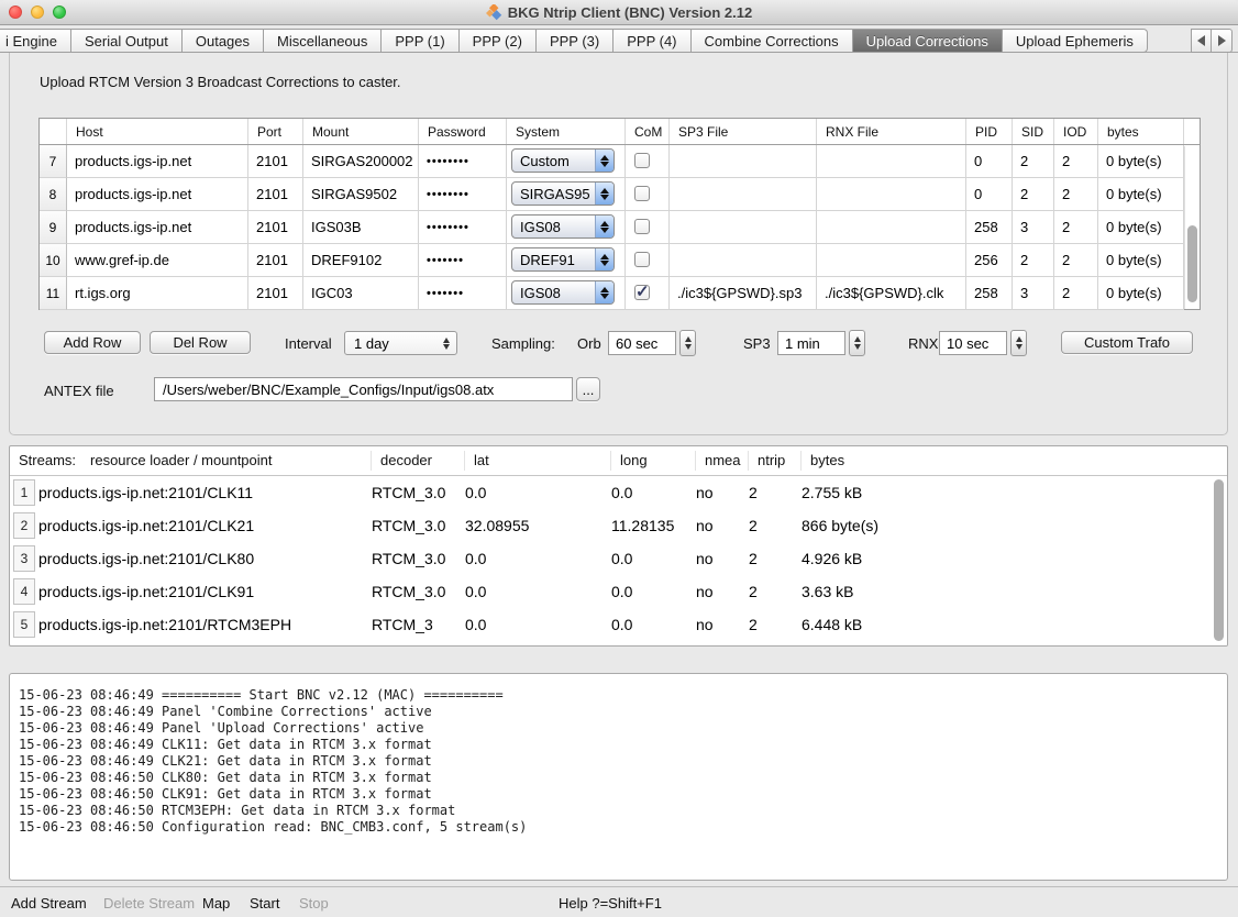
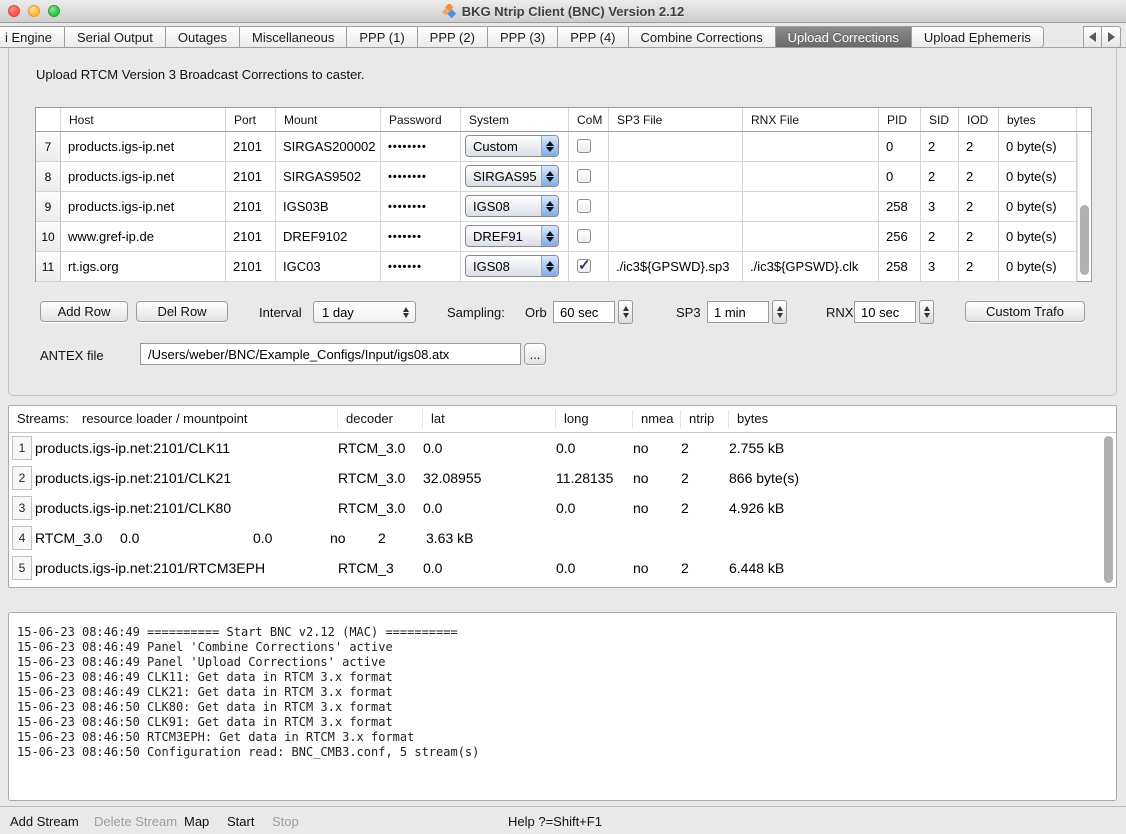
  BKG Ntrip Client (BNC) Version 2.12
  i Engine
  Serial Output
  Outages
  Miscellaneous
  PPP (1)
  PPP (2)
  PPP (3)
  PPP (4)
  Combine Corrections
  Upload Corrections
  Upload Ephemeris
  Upload RTCM Version 3 Broadcast Corrections to caster.
  Host
  Port
  Mount
  Password
  System
  CoM
  SP3 File
  RNX File
  PID
  SID
  IOD
  bytes
  7
  products.igs-ip.net
  2101
  SIRGAS200002
  ••••••••
  Custom
  0
  2
  2
  0 byte(s)
  8
  products.igs-ip.net
  2101
  SIRGAS9502
  ••••••••
  SIRGAS95
  0
  2
  2
  0 byte(s)
  9
  products.igs-ip.net
  2101
  IGS03B
  ••••••••
  IGS08
  258
  3
  2
  0 byte(s)
  10
  www.gref-ip.de
  2101
  DREF9102
  •••••••
  DREF91
  256
  2
  2
  0 byte(s)
  11
  rt.igs.org
  2101
  IGC03
  •••••••
  IGS08
  ./ic3${GPSWD}.sp3
  ./ic3${GPSWD}.clk
  258
  3
  2
  0 byte(s)
  Add Row
  Del Row
  Interval
  1 day
  Sampling:
  Orb
  60 sec
  SP3
  1 min
  RNX
  10 sec
  Custom Trafo
  ANTEX file
  /Users/weber/BNC/Example_Configs/Input/igs08.atx
  ...
  Streams: resource loader / mountpoint
  decoder
  lat
  long
  nmea
  ntrip
  bytes
  1
  products.igs-ip.net:2101/CLK11
  RTCM_3.0
  0.0
  0.0
  no
  2
  2.755 kB
  2
  products.igs-ip.net:2101/CLK21
  RTCM_3.0
  32.08955
  11.28135
  no
  2
  866 byte(s)
  3
  products.igs-ip.net:2101/CLK80
  RTCM_3.0
  0.0
  0.0
  no
  2
  4.926 kB
  4
- products.igs-ip.net:2101/CLK91
  RTCM_3.0
  0.0
  0.0
  no
  2
  3.63 kB
  5
  products.igs-ip.net:2101/RTCM3EPH
  RTCM_3
  0.0
  0.0
  no
  2
  6.448 kB
  15-06-23 08:46:49 ========== Start BNC v2.12 (MAC) ==========
  15-06-23 08:46:49 Panel 'Combine Corrections' active
  15-06-23 08:46:49 Panel 'Upload Corrections' active
  15-06-23 08:46:49 CLK11: Get data in RTCM 3.x format
  15-06-23 08:46:49 CLK21: Get data in RTCM 3.x format
  15-06-23 08:46:50 CLK80: Get data in RTCM 3.x format
  15-06-23 08:46:50 CLK91: Get data in RTCM 3.x format
  15-06-23 08:46:50 RTCM3EPH: Get data in RTCM 3.x format
  15-06-23 08:46:50 Configuration read: BNC_CMB3.conf, 5 stream(s)
  Add Stream
  Delete Stream
  Map
  Start
  Stop
  Help ?=Shift+F1
